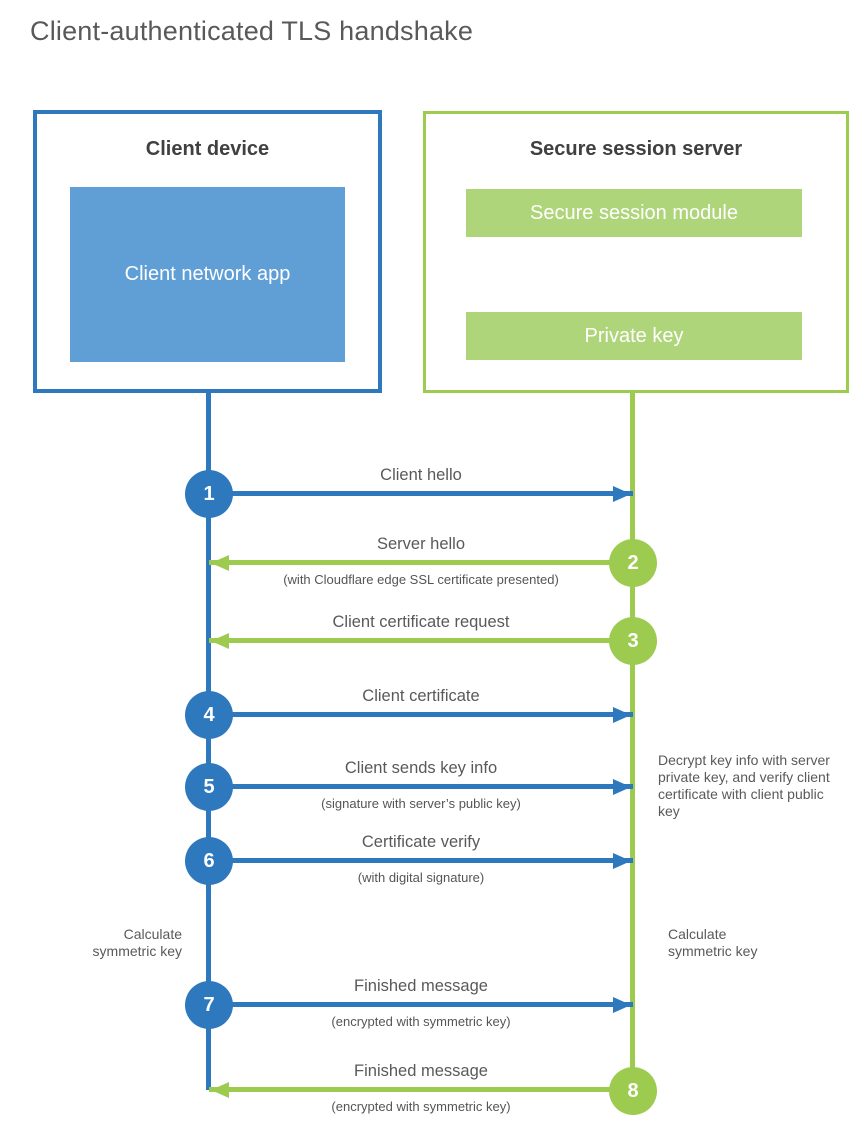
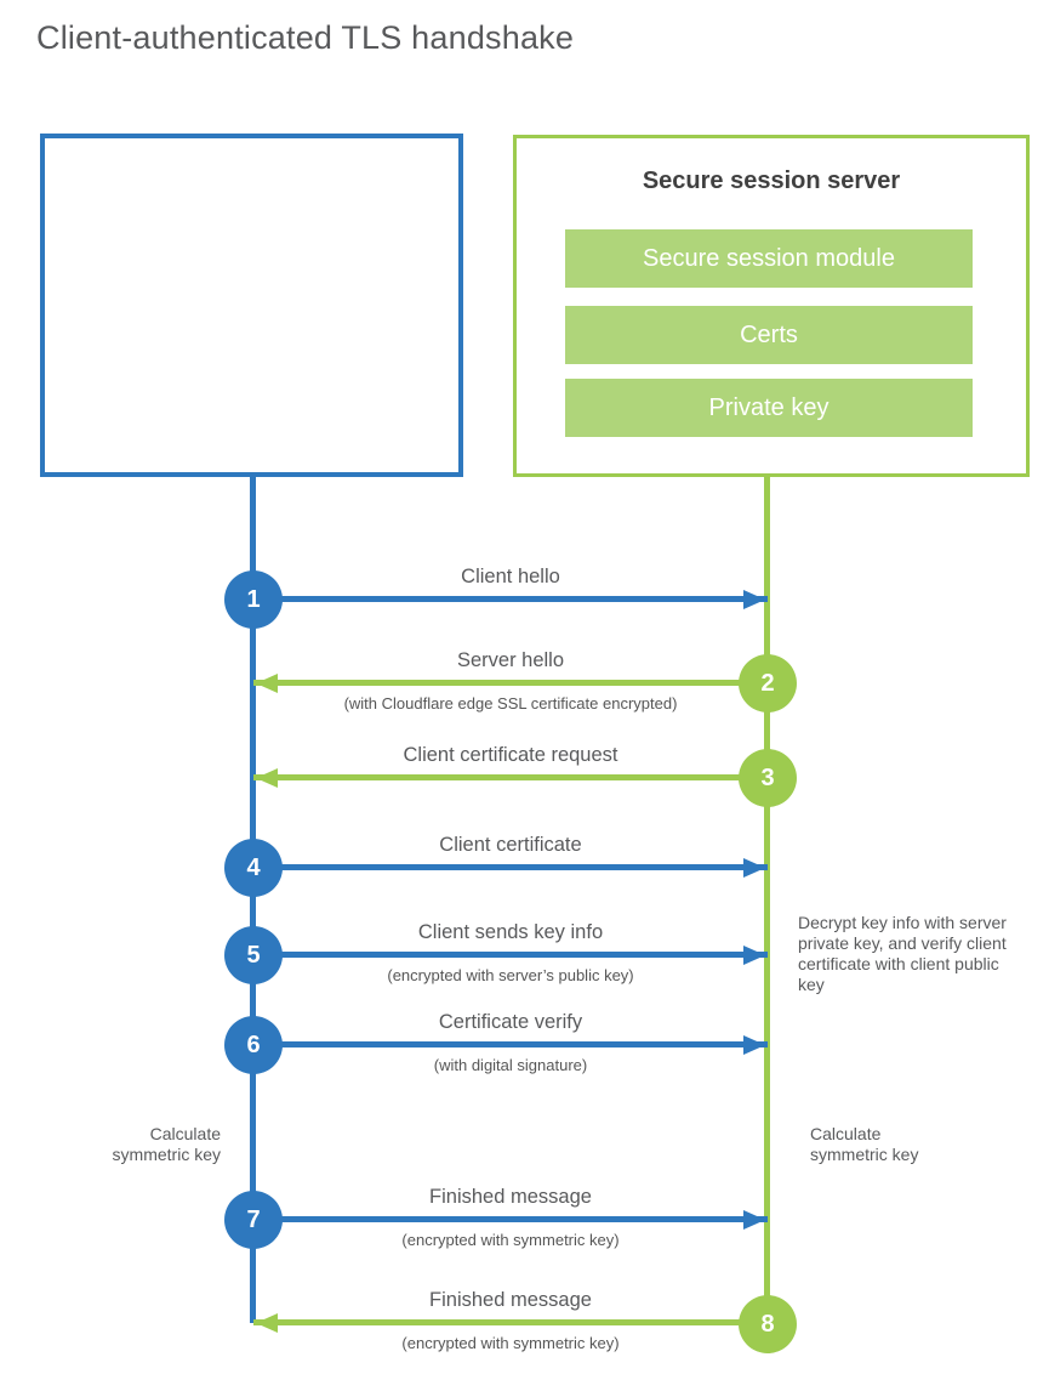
  Client-authenticated TLS handshake
- Client device
- Client network app
  Secure session server
  Secure session module
+ Certs
  Private key
  Client hello
  1
  Server hello
- (with Cloudflare edge SSL certificate presented)
+ (with Cloudflare edge SSL certificate encrypted)
  2
  Client certificate request
  3
  Client certificate
  4
  Client sends key info
- (signature with server’s public key)
+ (encrypted with server’s public key)
  5
  Certificate verify
  (with digital signature)
  6
  Finished message
  (encrypted with symmetric key)
  7
  Finished message
  (encrypted with symmetric key)
  8
  Decrypt key info with server private key, and verify client certificate with client public key
  Calculate symmetric key
  Calculate symmetric key
